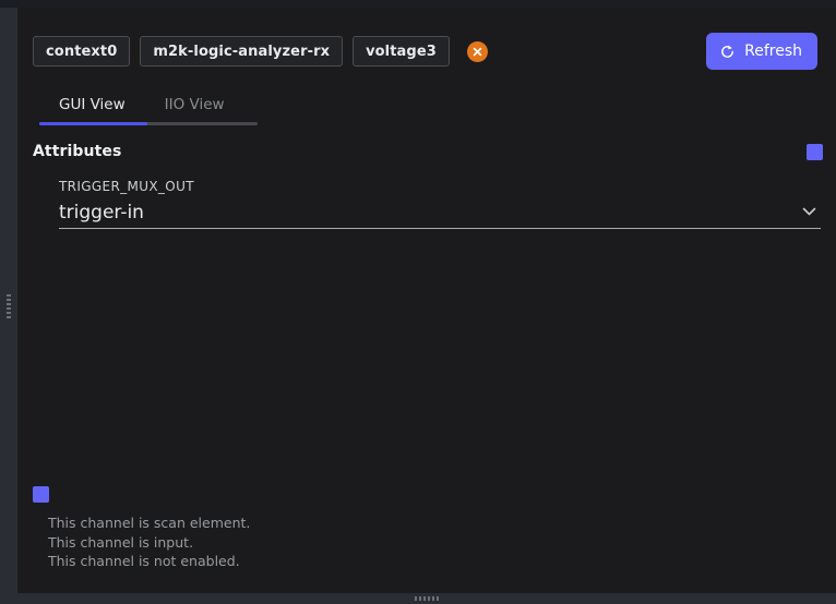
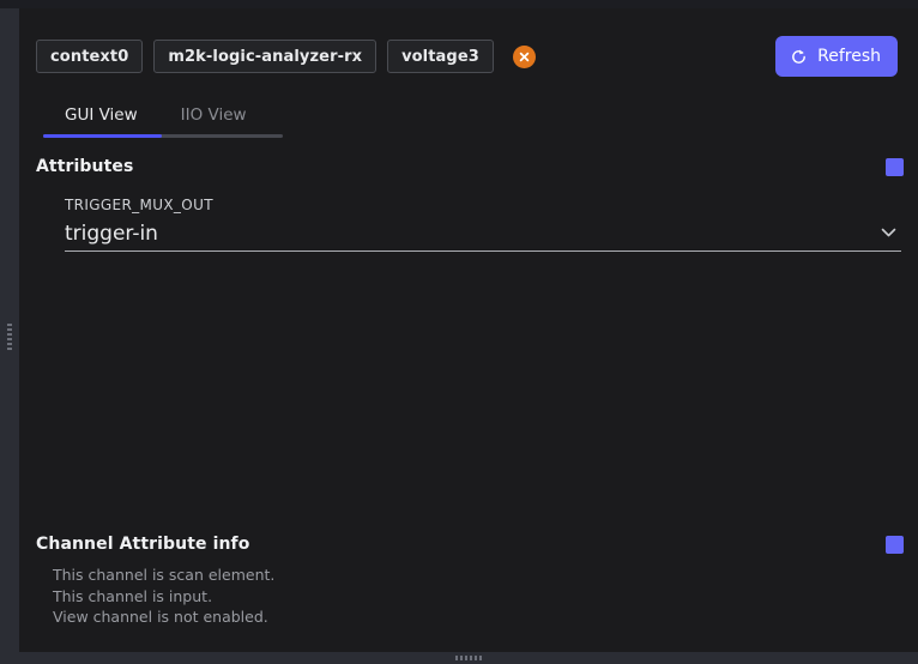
  context0
  m2k-logic-analyzer-rx
  voltage3
  Refresh
  GUI View
  IIO View
  Attributes
  TRIGGER_MUX_OUT
  trigger-in
+ Channel Attribute info
  This channel is scan element.
  This channel is input.
- This channel is not enabled.
+ View channel is not enabled.
